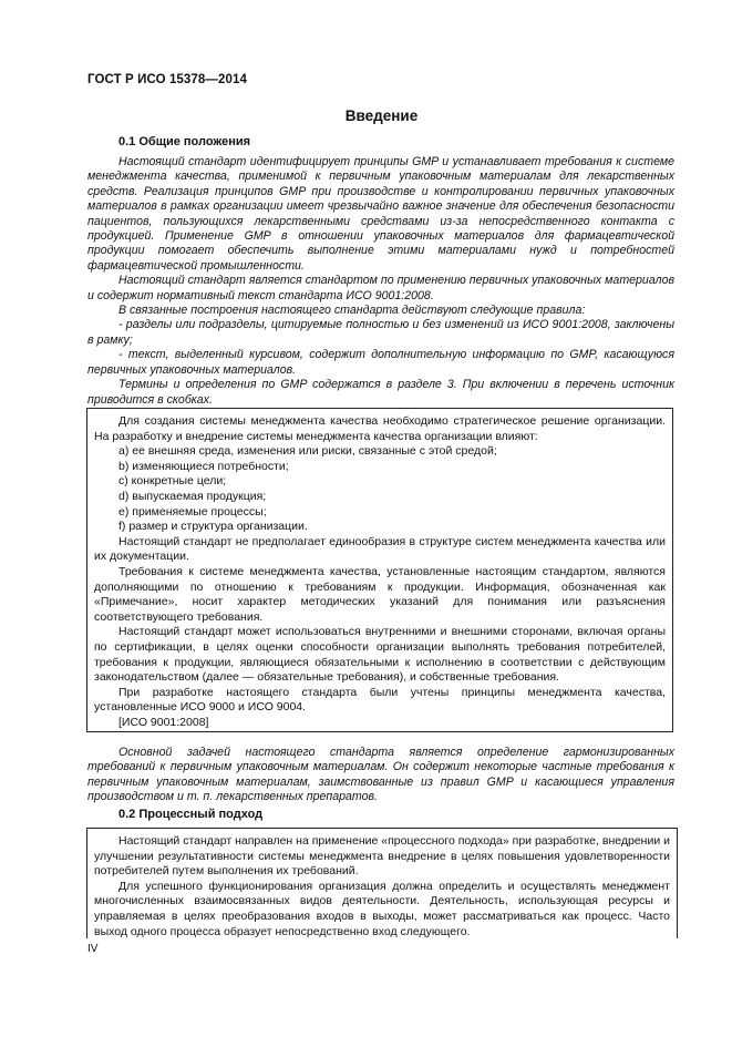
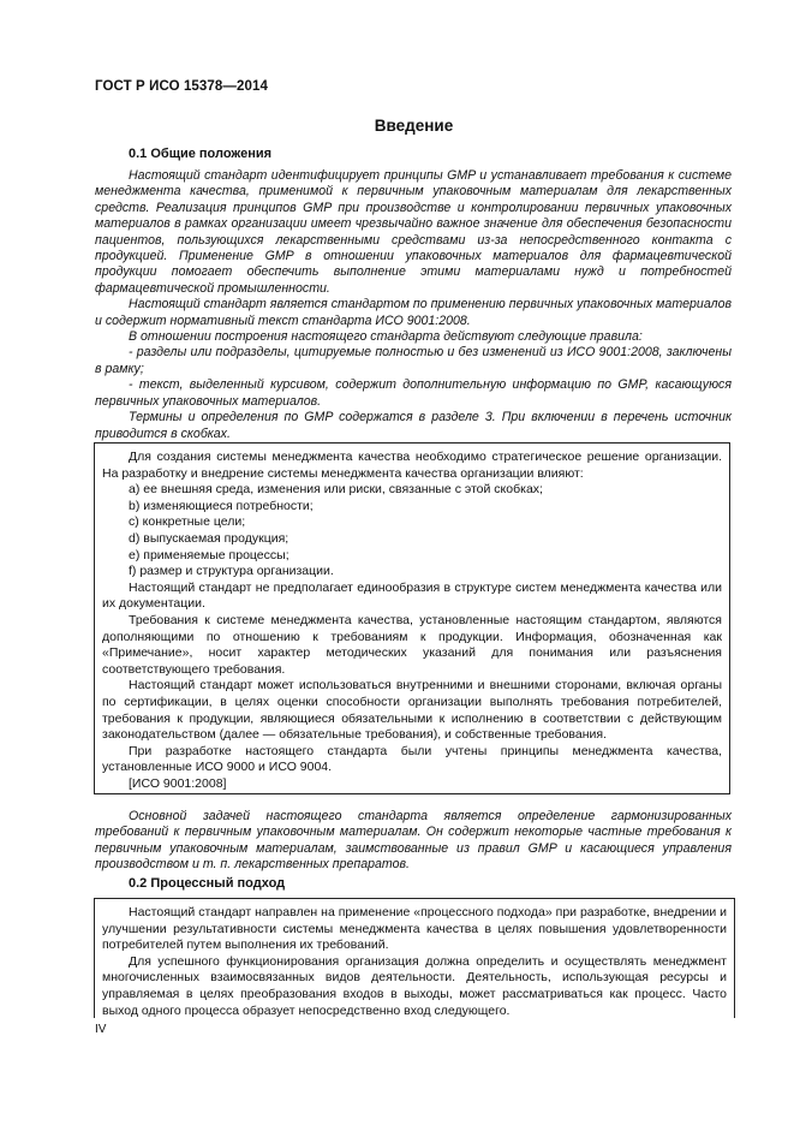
  ГОСТ Р ИСО 15378—2014
  Введение
  0.1 Общие положения
  Настоящий стандарт идентифицирует принципы GMP и устанавливает требования к системе менеджмента качества, применимой к первичным упаковочным материалам для лекарственных средств. Реализация принципов GMP при производстве и контролировании первичных упаковочных материалов в рамках организации имеет чрезвычайно важное значение для обеспечения безопасности пациентов, пользующихся лекарственными средствами из-за непосредственного контакта с продукцией. Применение GMP в отношении упаковочных материалов для фармацевтической продукции помогает обеспечить выполнение этими материалами нужд и потребностей фармацевтической промышленности.
  Настоящий стандарт является стандартом по применению первичных упаковочных материалов и содержит нормативный текст стандарта ИСО 9001:2008.
- В связанные построения настоящего стандарта действуют следующие правила:
+ В отношении построения настоящего стандарта действуют следующие правила:
  - разделы или подразделы, цитируемые полностью и без изменений из ИСО 9001:2008, заключены в рамку;
  - текст, выделенный курсивом, содержит дополнительную информацию по GMP, касающуюся первичных упаковочных материалов.
  Термины и определения по GMP содержатся в разделе 3. При включении в перечень источник приводится в скобках.
  Для создания системы менеджмента качества необходимо стратегическое решение организации. На разработку и внедрение системы менеджмента качества организации влияют:
- a) ее внешняя среда, изменения или риски, связанные с этой средой;
+ a) ее внешняя среда, изменения или риски, связанные с этой скобках;
  b) изменяющиеся потребности;
  c) конкретные цели;
  d) выпускаемая продукция;
  e) применяемые процессы;
  f) размер и структура организации.
  Настоящий стандарт не предполагает единообразия в структуре систем менеджмента качества или их документации.
  Требования к системе менеджмента качества, установленные настоящим стандартом, являются дополняющими по отношению к требованиям к продукции. Информация, обозначенная как «Примечание», носит характер методических указаний для понимания или разъяснения соответствующего требования.
  Настоящий стандарт может использоваться внутренними и внешними сторонами, включая органы по сертификации, в целях оценки способности организации выполнять требования потребителей, требования к продукции, являющиеся обязательными к исполнению в соответствии с действующим законодательством (далее — обязательные требования), и собственные требования.
  При разработке настоящего стандарта были учтены принципы менеджмента качества, установленные ИСО 9000 и ИСО 9004.
  [ИСО 9001:2008]
  Основной задачей настоящего стандарта является определение гармонизированных требований к первичным упаковочным материалам. Он содержит некоторые частные требования к первичным упаковочным материалам, заимствованные из правил GMP и касающиеся управления производством и т. п. лекарственных препаратов.
  0.2 Процессный подход
- Настоящий стандарт направлен на применение «процессного подхода» при разработке, внедрении и улучшении результативности системы менеджмента внедрение в целях повышения удовлетворенности потребителей путем выполнения их требований.
+ Настоящий стандарт направлен на применение «процессного подхода» при разработке, внедрении и улучшении результативности системы менеджмента качества в целях повышения удовлетворенности потребителей путем выполнения их требований.
  Для успешного функционирования организация должна определить и осуществлять менеджмент многочисленных взаимосвязанных видов деятельности. Деятельность, использующая ресурсы и управляемая в целях преобразования входов в выходы, может рассматриваться как процесс. Часто выход одного процесса образует непосредственно вход следующего.
  IV
